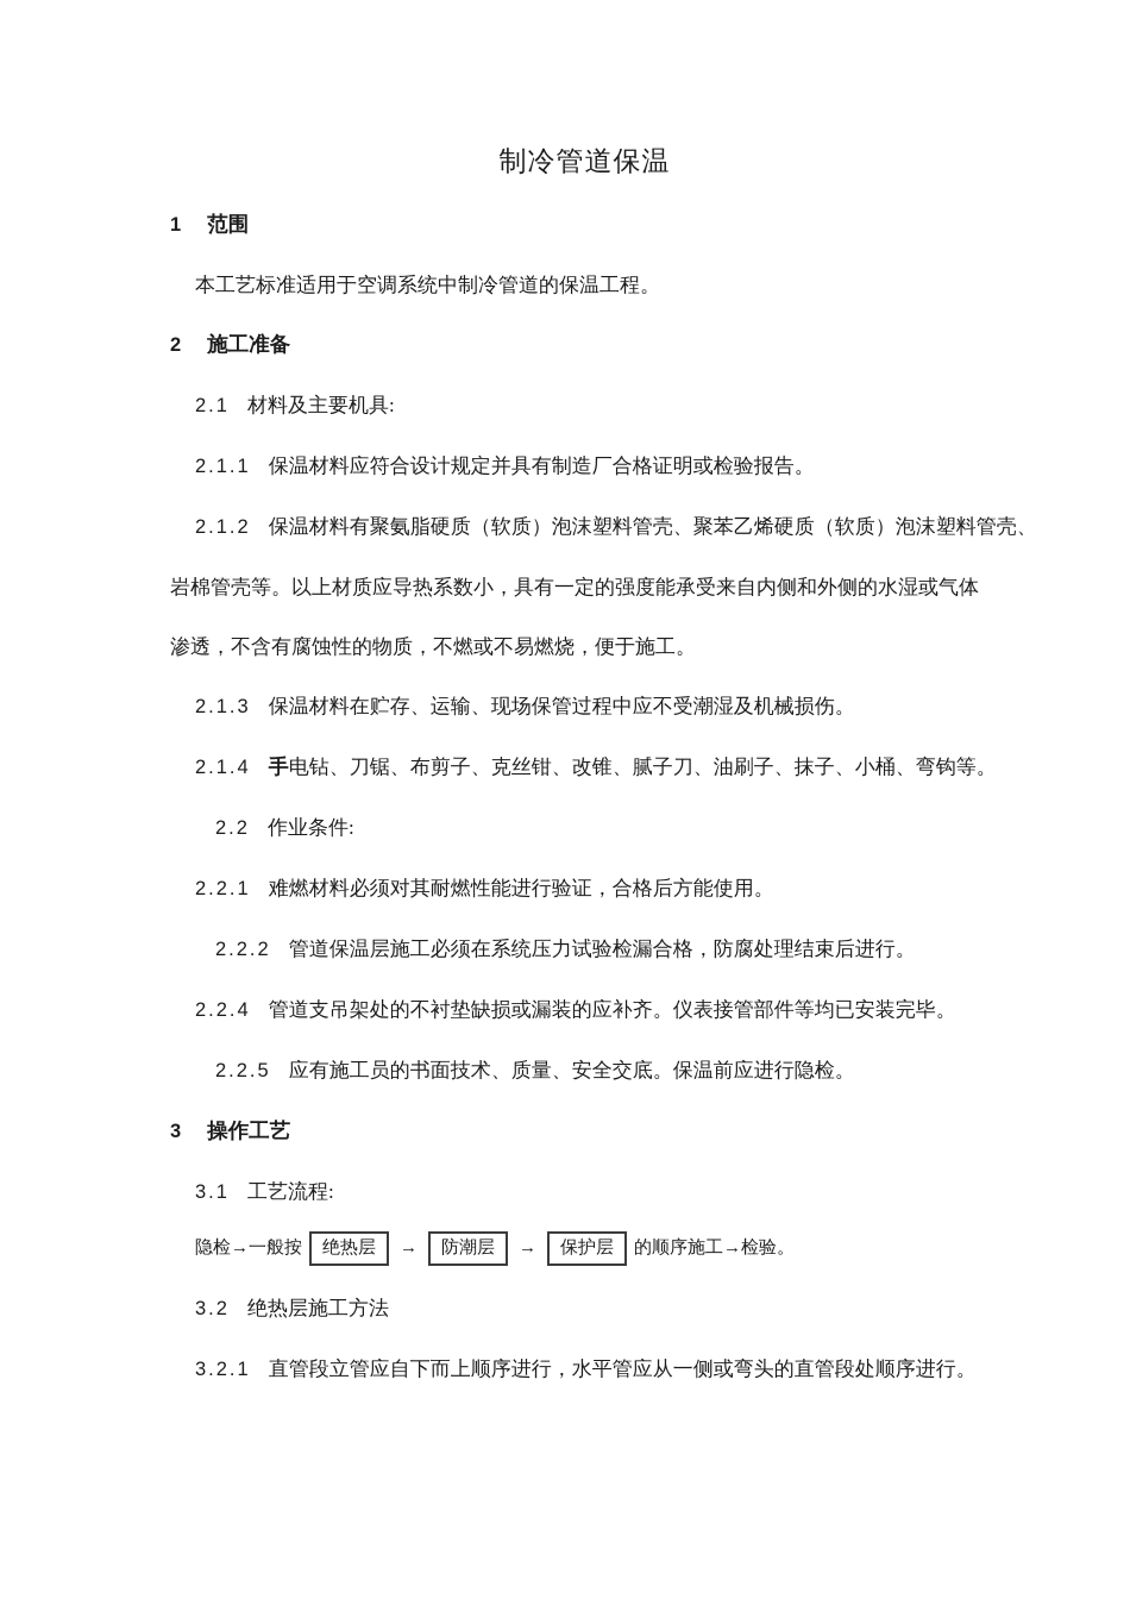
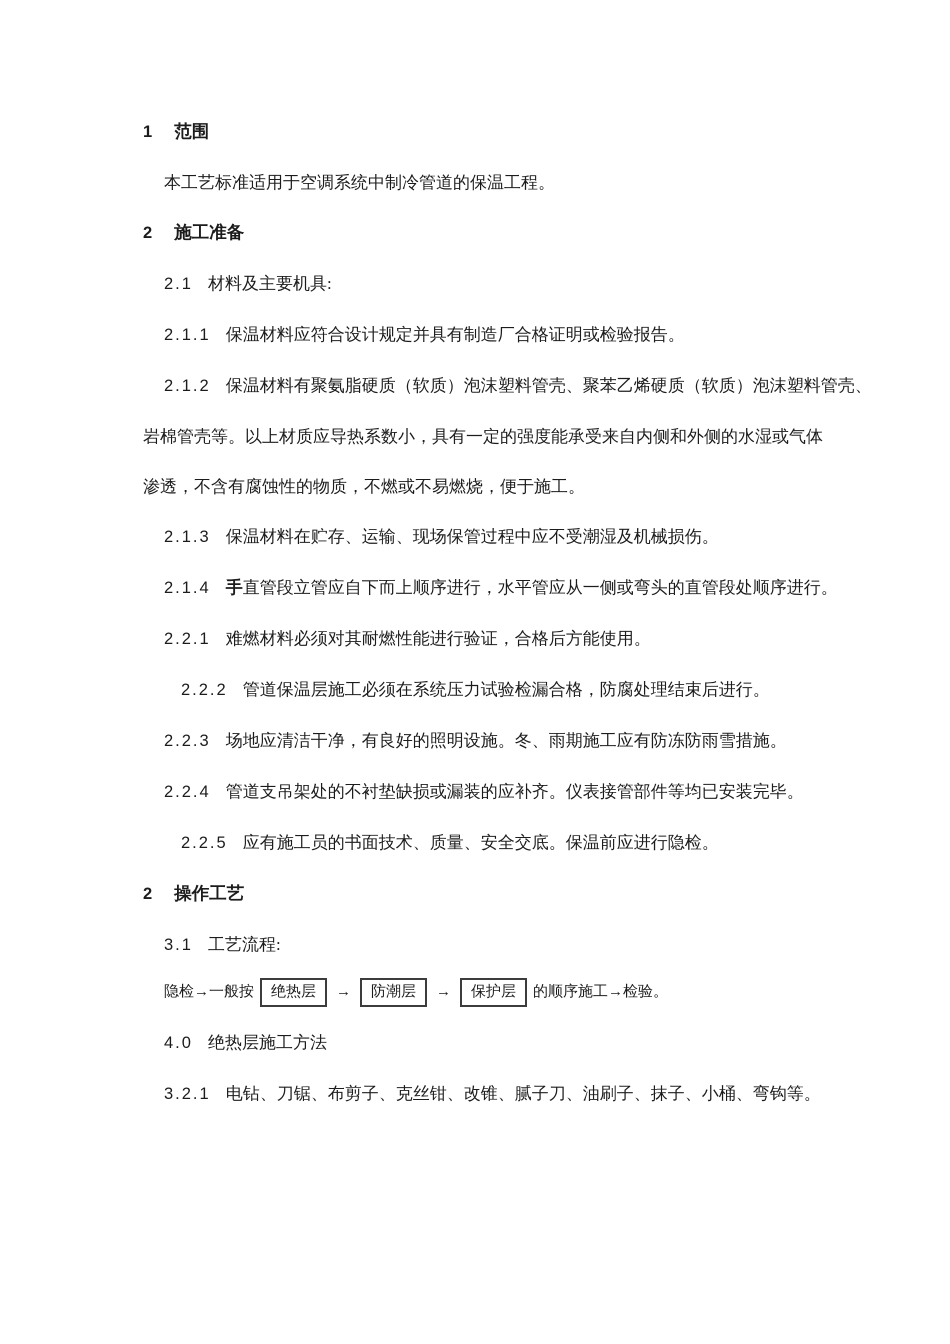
- 制冷管道保温
  1 范围
  本工艺标准适用于空调系统中制冷管道的保温工程。
  2 施工准备
  2.1 材料及主要机具:
  2.1.1 保温材料应符合设计规定并具有制造厂合格证明或检验报告。
  2.1.2 保温材料有聚氨脂硬质（软质）泡沫塑料管壳、聚苯乙烯硬质（软质）泡沫塑料管壳、
  岩棉管壳等。以上材质应导热系数小，具有一定的强度能承受来自内侧和外侧的水湿或气体
  渗透，不含有腐蚀性的物质，不燃或不易燃烧，便于施工。
  2.1.3 保温材料在贮存、运输、现场保管过程中应不受潮湿及机械损伤。
- 2.1.4 手电钻、刀锯、布剪子、克丝钳、改锥、腻子刀、油刷子、抹子、小桶、弯钩等。
+ 2.1.4 手直管段立管应自下而上顺序进行，水平管应从一侧或弯头的直管段处顺序进行。
- 2.2 作业条件:
  2.2.1 难燃材料必须对其耐燃性能进行验证，合格后方能使用。
  2.2.2 管道保温层施工必须在系统压力试验检漏合格，防腐处理结束后进行。
+ 2.2.3 场地应清洁干净，有良好的照明设施。冬、雨期施工应有防冻防雨雪措施。
  2.2.4 管道支吊架处的不衬垫缺损或漏装的应补齐。仪表接管部件等均已安装完毕。
  2.2.5 应有施工员的书面技术、质量、安全交底。保温前应进行隐检。
- 3 操作工艺
+ 2 操作工艺
  3.1 工艺流程:
  隐检→一般按
  绝热层
  →
  防潮层
  →
  保护层
  的顺序施工→检验。
- 3.2 绝热层施工方法
+ 4.0 绝热层施工方法
- 3.2.1 直管段立管应自下而上顺序进行，水平管应从一侧或弯头的直管段处顺序进行。
+ 3.2.1 电钻、刀锯、布剪子、克丝钳、改锥、腻子刀、油刷子、抹子、小桶、弯钩等。
